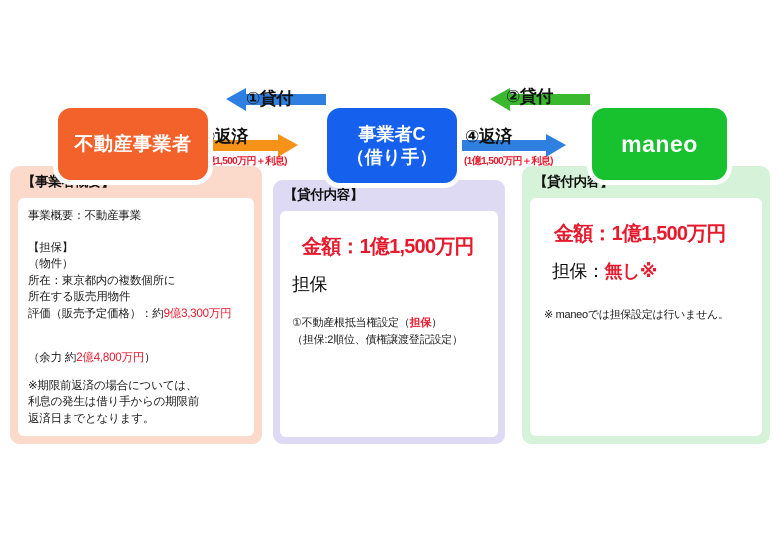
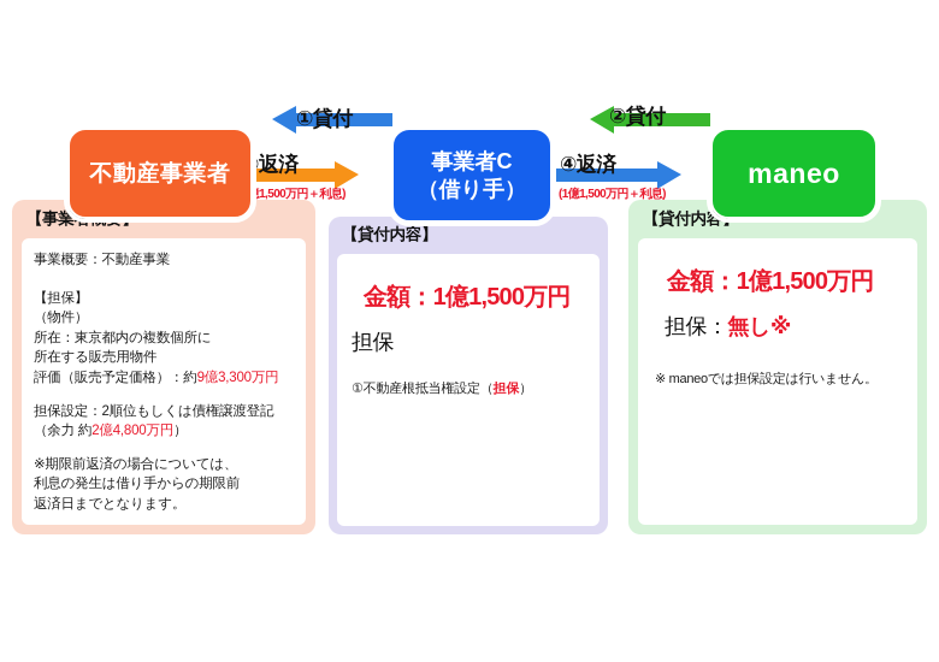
  事業概要：不動産事業
  【担保】
  （物件）
  所在：東京都内の複数個所に
  所在する販売用物件
  評価（販売予定価格）：約9億3,300万円
+ 担保設定：2順位もしくは債権譲渡登記
  （余力 約2億4,800万円）
  ※期限前返済の場合については、
  利息の発生は借り手からの期限前
  返済日までとなります。
  【貸付内容】
  金額：1億1,500万円
  担保
  ①不動産根抵当権設定（担保）
- （担保:2順位、債権譲渡登記設定）
  【貸付内容
  金額：1億1,500万円
  担保：無し※
  ※ maneoでは担保設定は行いません。
  不動産事業者
  事業者C
  （借り手）
  maneo
  ①貸付
  億1,500万円＋利息)
  ②貸付
  ④返済
  (1億1,500万円＋利息)
